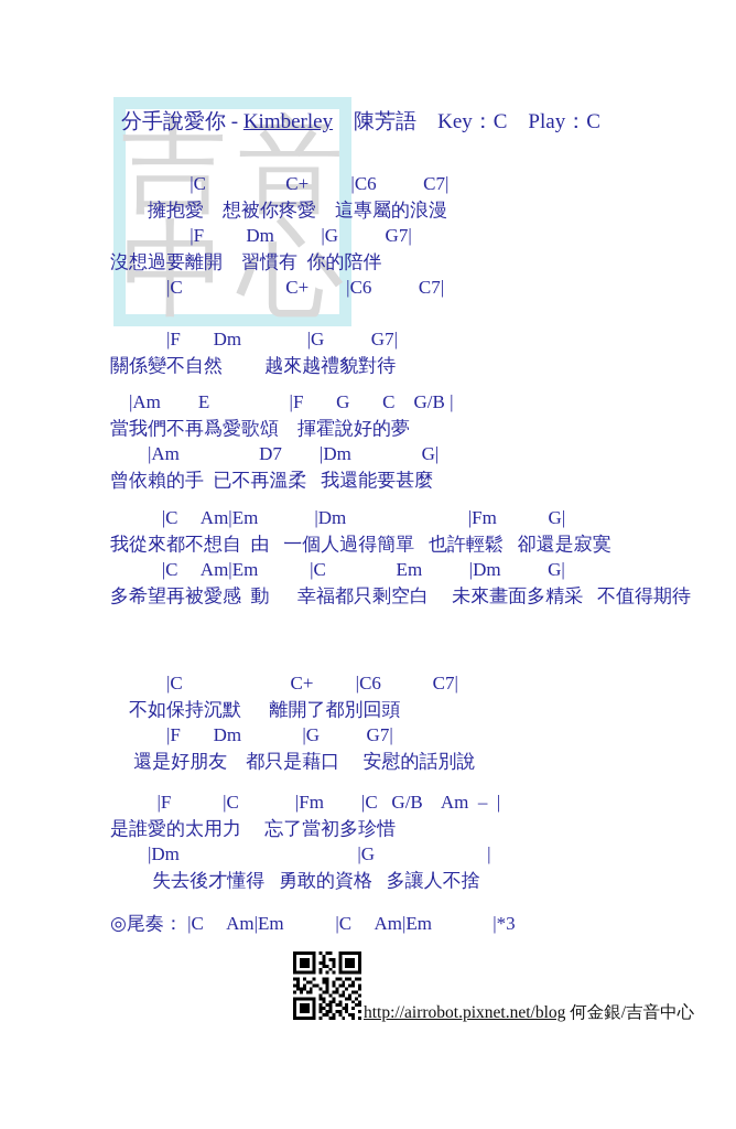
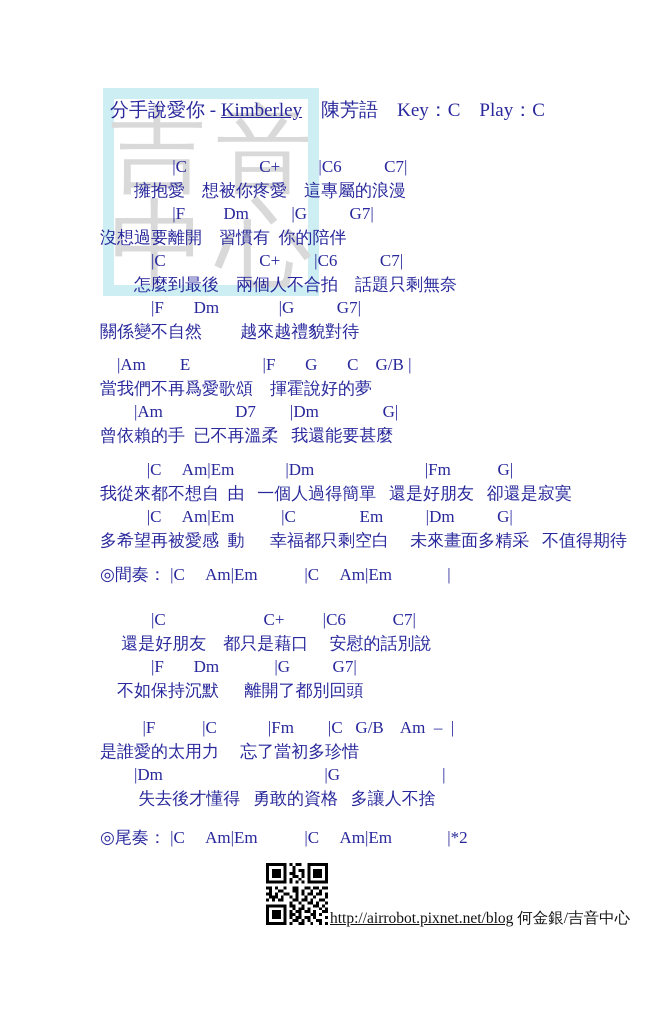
  吉音
  中心
  分手說愛你 - Kimberley 陳芳語 Key：C Play：C
  |C C+ |C6 C7|
  擁抱愛 想被你疼愛 這專屬的浪漫
  |F Dm |G G7|
  沒想過要離開 習慣有 你的陪伴
  |C C+ |C6 C7|
+ 怎麼到最後 兩個人不合拍 話題只剩無奈
  |F Dm |G G7|
  關係變不自然 越來越禮貌對待
  |Am E |F G C G/B |
  當我們不再爲愛歌頌 揮霍說好的夢
  |Am D7 |Dm G|
  曾依賴的手 已不再溫柔 我還能要甚麼
  |C Am|Em |Dm |Fm G|
- 我從來都不想自 由 一個人過得簡單 也許輕鬆 卻還是寂寞
+ 我從來都不想自 由 一個人過得簡單 還是好朋友 卻還是寂寞
  |C Am|Em |C Em |Dm G|
  多希望再被愛感 動 幸福都只剩空白 未來畫面多精采 不值得期待
+ ◎間奏： |C Am|Em |C Am|Em |
  |C C+ |C6 C7|
- 不如保持沉默 離開了都別回頭
+ 還是好朋友 都只是藉口 安慰的話別說
  |F Dm |G G7|
- 還是好朋友 都只是藉口 安慰的話別說
+ 不如保持沉默 離開了都別回頭
  |F |C |Fm |C G/B Am – |
  是誰愛的太用力 忘了當初多珍惜
  |Dm |G |
  失去後才懂得 勇敢的資格 多讓人不捨
- ◎尾奏： |C Am|Em |C Am|Em |*3
+ ◎尾奏： |C Am|Em |C Am|Em |*2
  http://airrobot.pixnet.net/blog 何金銀/吉音中心
